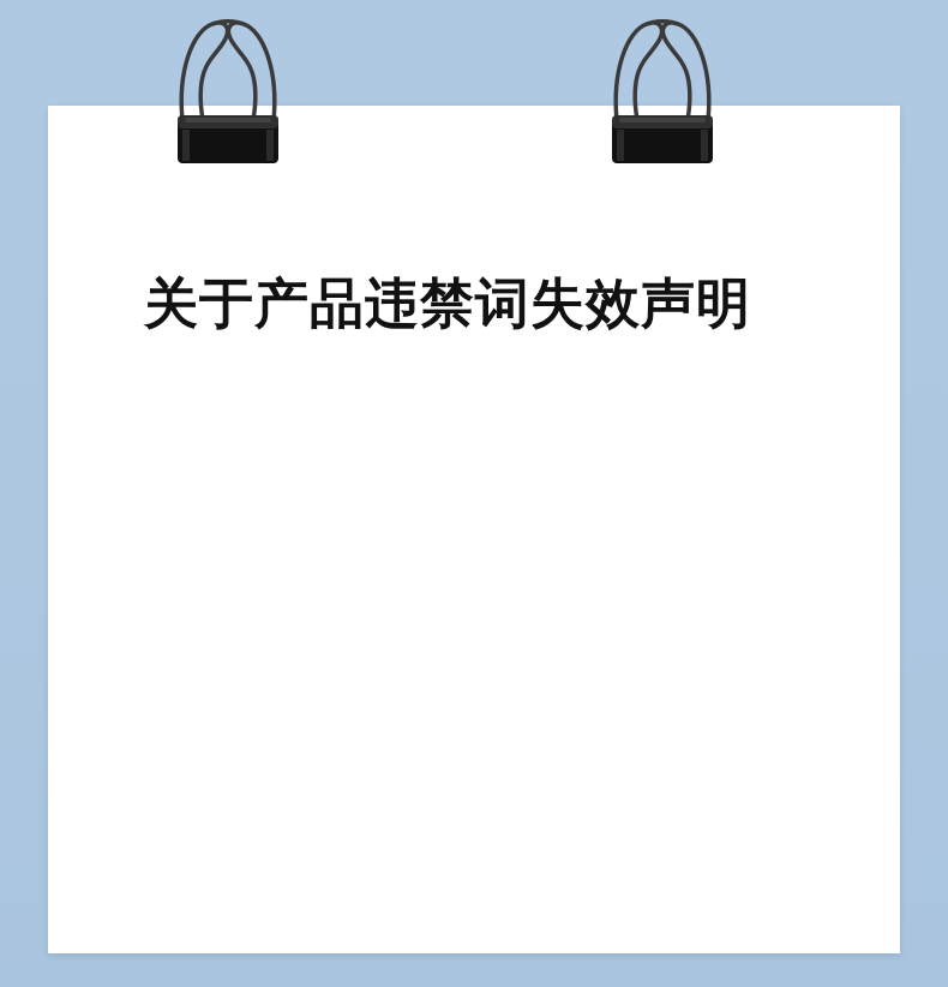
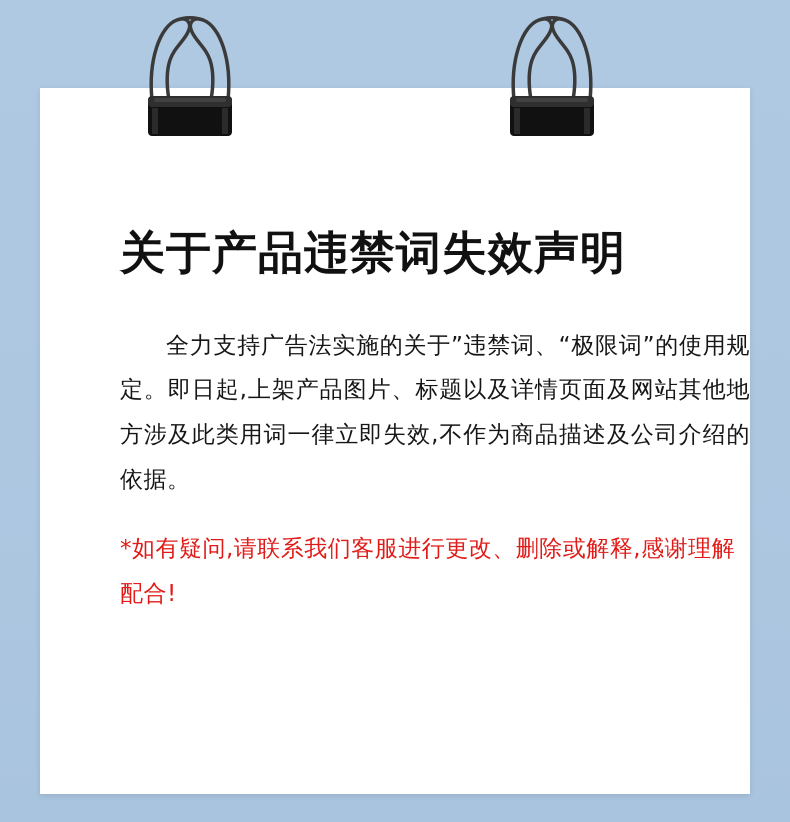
  关于产品违禁词失效声明
+ 全力支持广告法实施的关于”违禁词、“极限词”的使用规定。即日起,上架产品图片、标题以及详情页面及网站其他地方涉及此类用词一律立即失效,不作为商品描述及公司介绍的依据。
+ *如有疑问,请联系我们客服进行更改、删除或解释,感谢理解配合!
